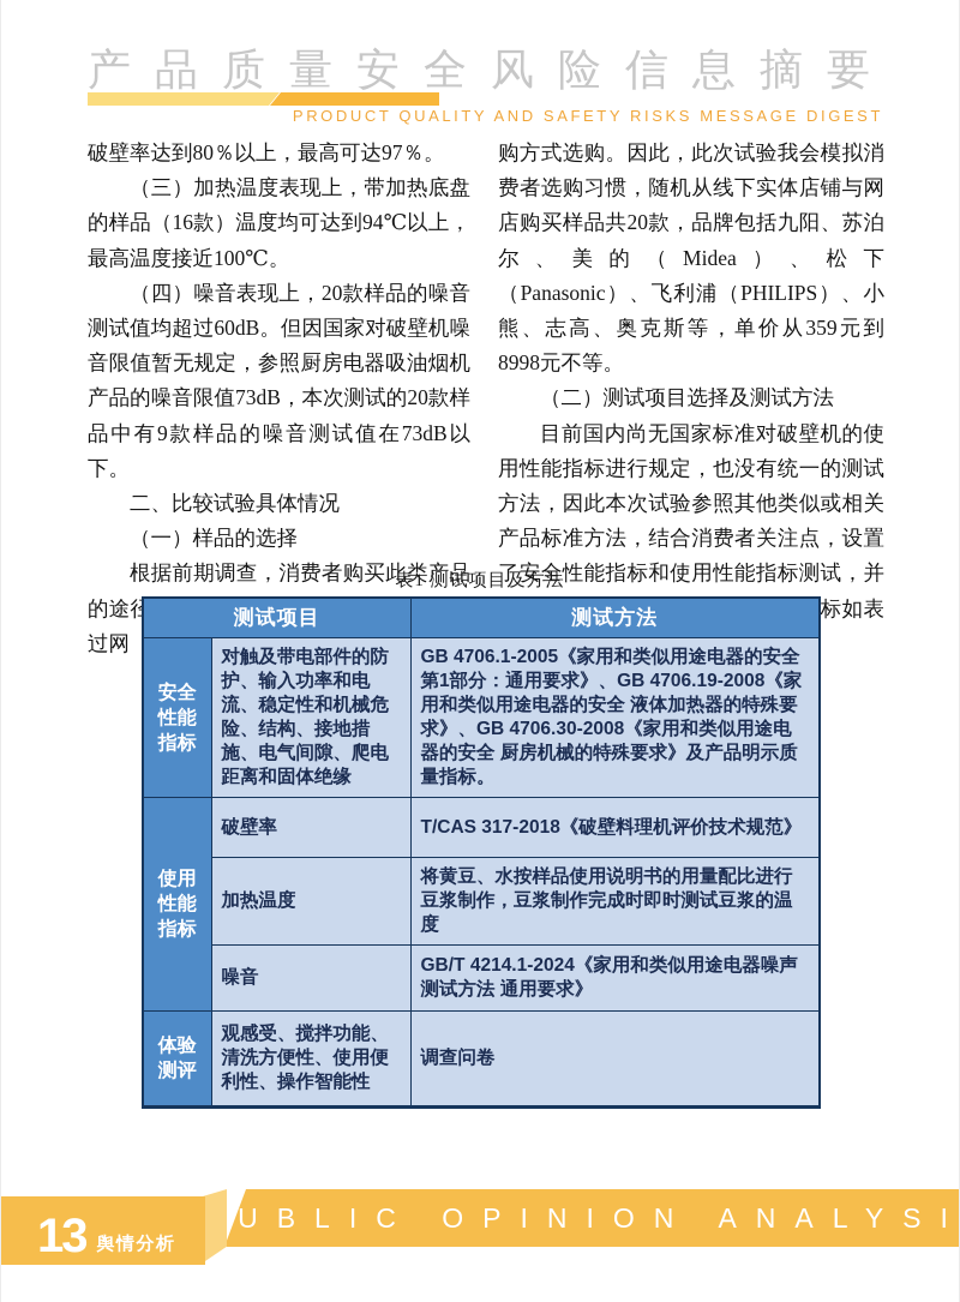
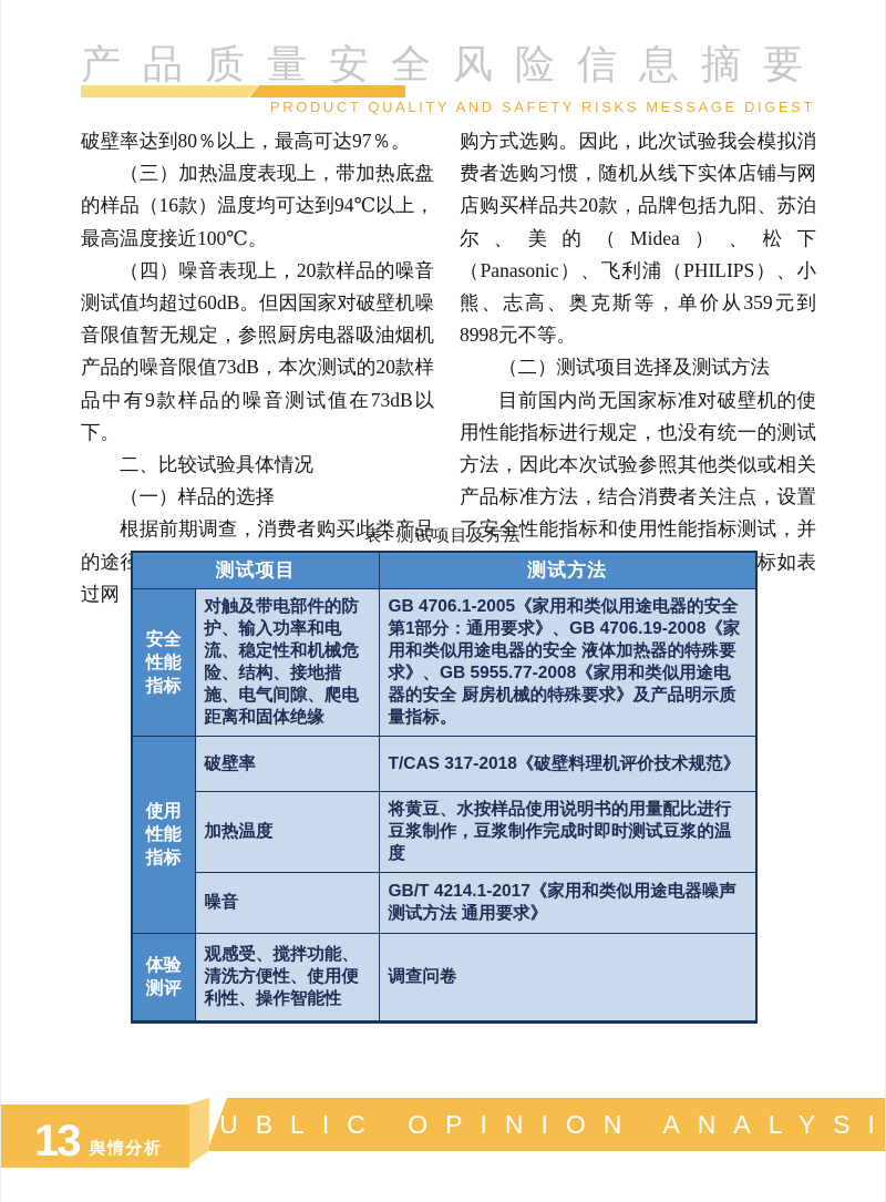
  产品质量安全风险信息摘要
  PRODUCT QUALITY AND SAFETY RISKS MESSAGE DIGEST
  破壁率达到80％以上，最高可达97％。
  （三）加热温度表现上，带加热底盘的样品（16款）温度均可达到94℃以上，最高温度接近100℃。
  （四）噪音表现上，20款样品的噪音测试值均超过60dB。但因国家对破壁机噪音限值暂无规定，参照厨房电器吸油烟机产品的噪音限值73dB，本次测试的20款样品中有9款样品的噪音测试值在73dB以下。
  二、比较试验具体情况
  （一）样品的选择
  购方式选购。因此，此次试验我会模拟消费者选购习惯，随机从线下实体店铺与网店购买样品共20款，品牌包括九阳、苏泊尔、美的（Midea）、松下（Panasonic）、飞利浦（PHILIPS）、小熊、志高、奥克斯等，单价从359元到8998元不等。
  （二）测试项目选择及测试方法
  目前国内尚无国家标准对破壁机的使用性能指标进行规定，也没有统一的测试方法，因此本次试验参照其他类似或相关产品标准方法，结合消费者关注点，设置了安全性能指标和使用性能指标测试，并标如表
  表1 测试项目及方法
  测试项目	测试方法
- 安全性能指标	对触及带电部件的防护、输入功率和电流、稳定性和机械危险、结构、接地措施、电气间隙、爬电距离和固体绝缘	GB 4706.1-2005《家用和类似用途电器的安全 第1部分：通用要求》、GB 4706.19-2008《家用和类似用途电器的安全 液体加热器的特殊要求》、GB 4706.30-2008《家用和类似用途电器的安全 厨房机械的特殊要求》及产品明示质量指标。
+ 安全性能指标	对触及带电部件的防护、输入功率和电流、稳定性和机械危险、结构、接地措施、电气间隙、爬电距离和固体绝缘	GB 4706.1-2005《家用和类似用途电器的安全 第1部分：通用要求》、GB 4706.19-2008《家用和类似用途电器的安全 液体加热器的特殊要求》、GB 5955.77-2008《家用和类似用途电器的安全 厨房机械的特殊要求》及产品明示质量指标。
  使用性能指标	破壁率	T/CAS 317-2018《破壁料理机评价技术规范》
  加热温度	将黄豆、水按样品使用说明书的用量配比进行豆浆制作，豆浆制作完成时即时测试豆浆的温度
- 噪音	GB/T 4214.1-2024《家用和类似用途电器噪声测试方法 通用要求》
+ 噪音	GB/T 4214.1-2017《家用和类似用途电器噪声测试方法 通用要求》
  体验测评	观感受、搅拌功能、清洗方便性、使用便利性、操作智能性	调查问卷
  UBLIC OPINION ANALYSI
  13
  舆情分析
